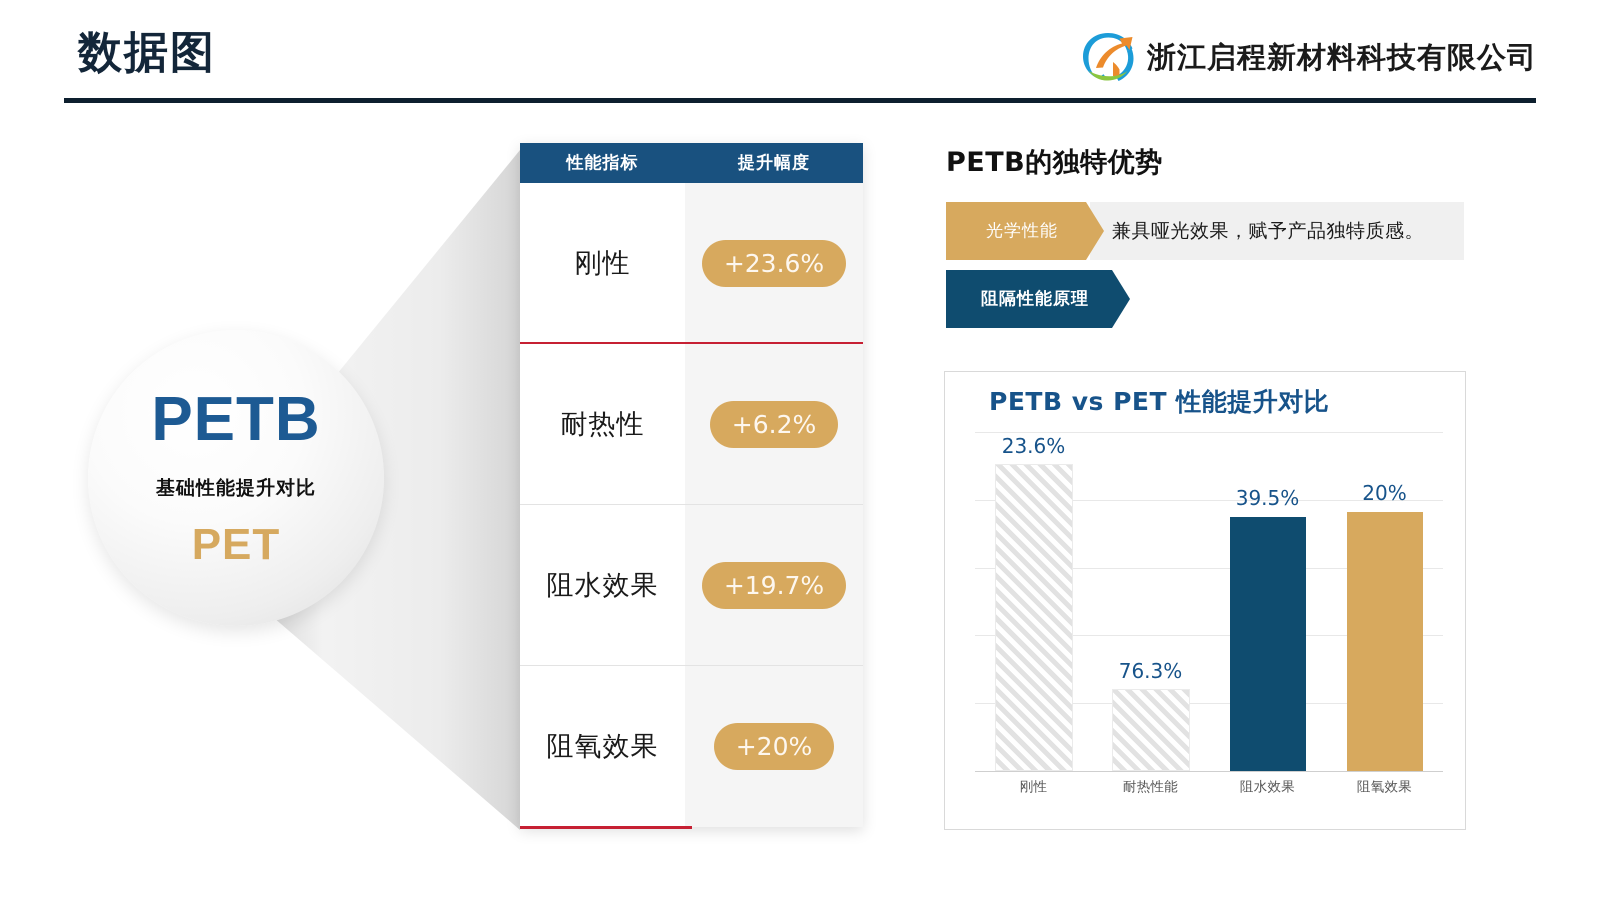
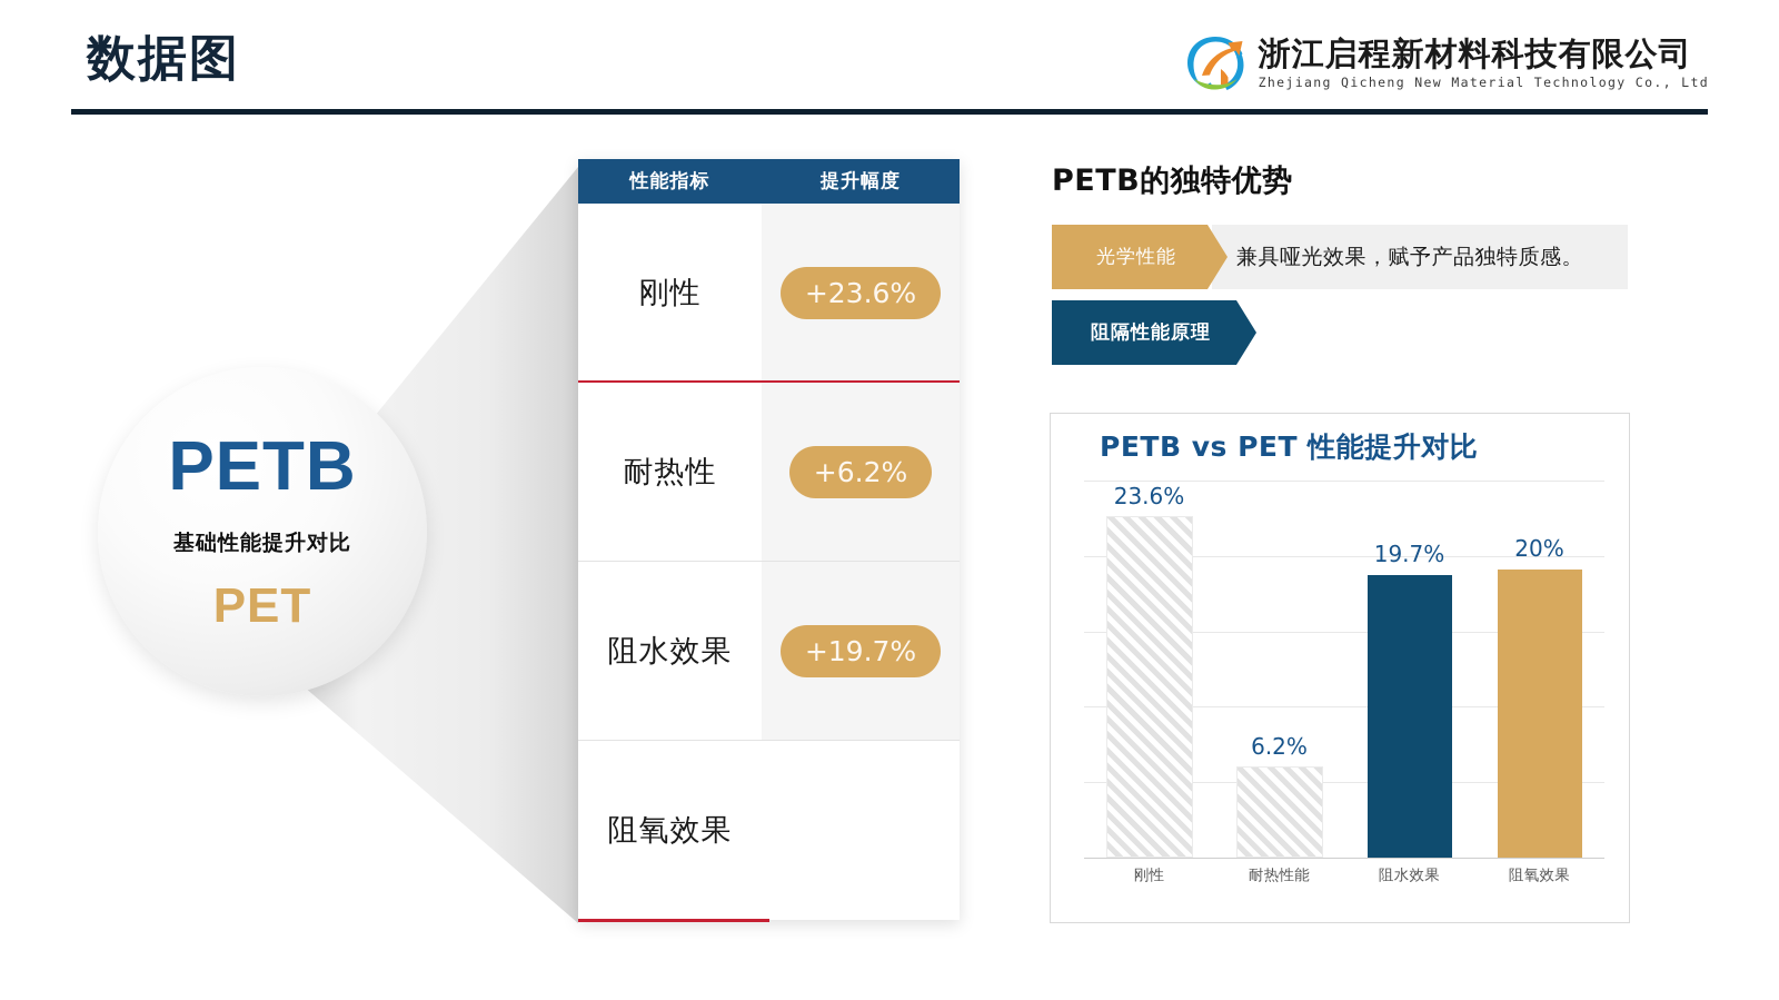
  数据图
  浙江启程新材料科技有限公司
+ Zhejiang Qicheng New Material Technology Co., Ltd
  PETB
  基础性能提升对比
  PET
  性能指标
  提升幅度
  刚性
  +23.6%
  耐热性
  +6.2%
  阻水效果
  +19.7%
  阻氧效果
- +20%
  PETB的独特优势
  光学性能
  兼具哑光效果，赋予产品独特质感。
  阻隔性能原理
  PETB vs PET 性能提升对比
  23.6%
- 76.3%
+ 6.2%
- 39.5%
+ 19.7%
  20%
  刚性
  耐热性能
  阻水效果
  阻氧效果
